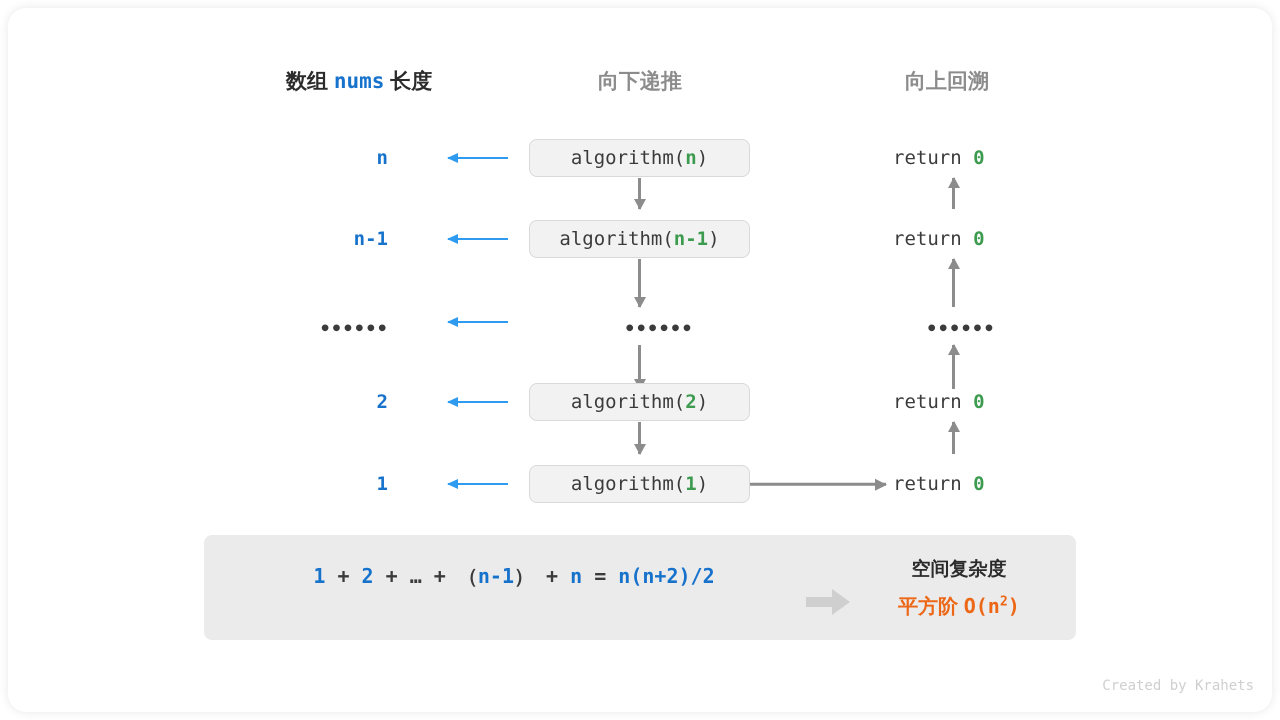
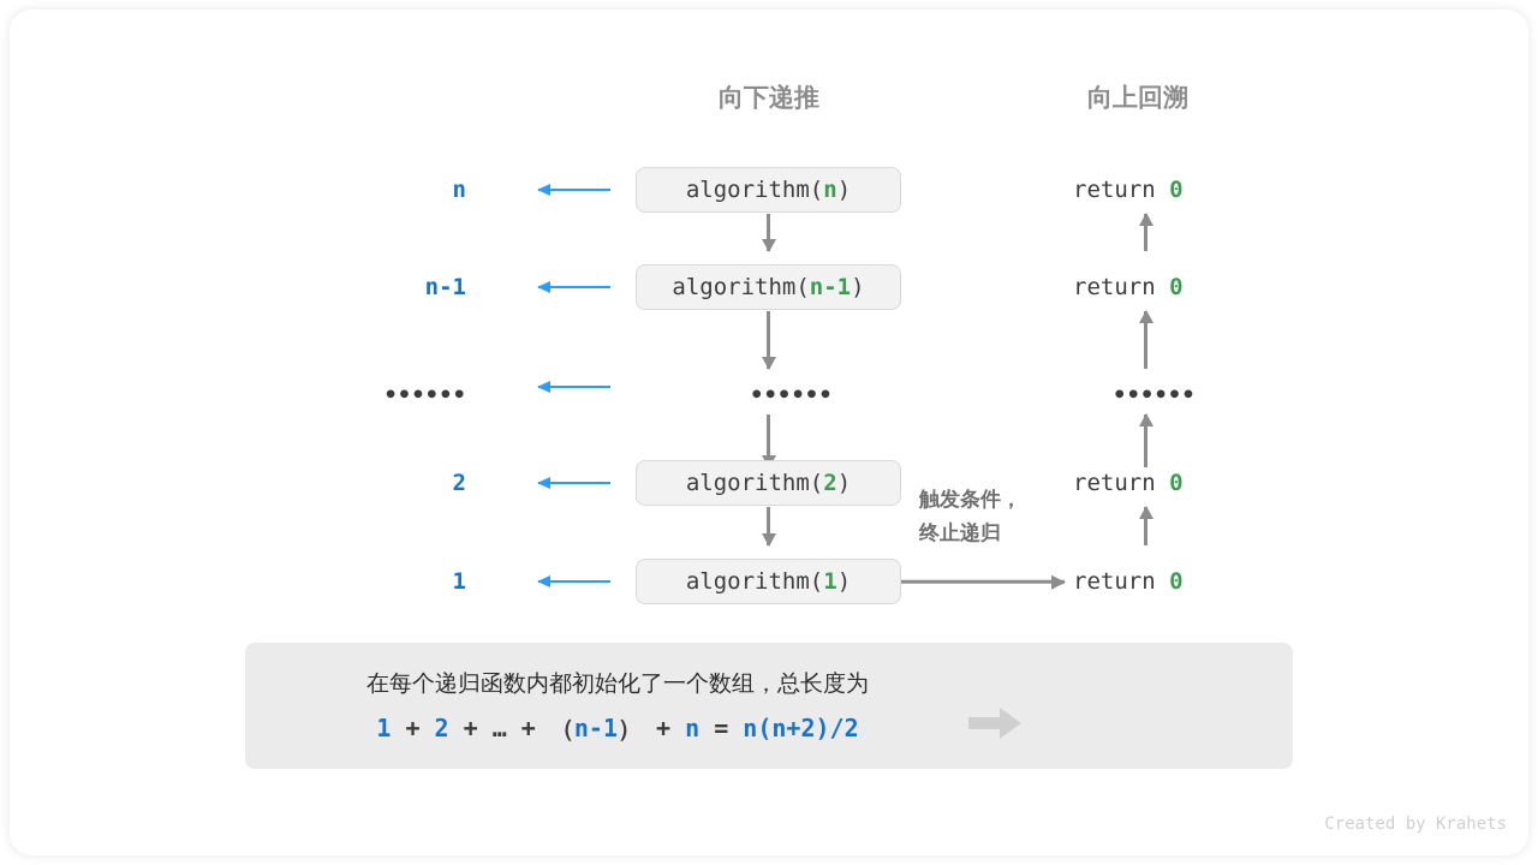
- 数组 nums 长度
  向下递推
  向上回溯
  n
  algorithm(
  n
  )
  return 0
  n-1
  algorithm(
  n-1
  )
  return 0
  ••••••
  ••••••
  ••••••
  2
  algorithm(
  2
  )
  return 0
  1
  algorithm(
  1
  )
  return 0
+ 触发条件，
+ 终止递归
+ 在每个递归函数内都初始化了一个数组，总长度为
  1 + 2 + … + （n-1） + n = n(n+2)/2
- 空间复杂度
- 平方阶 O(n2)
  Created by Krahets
